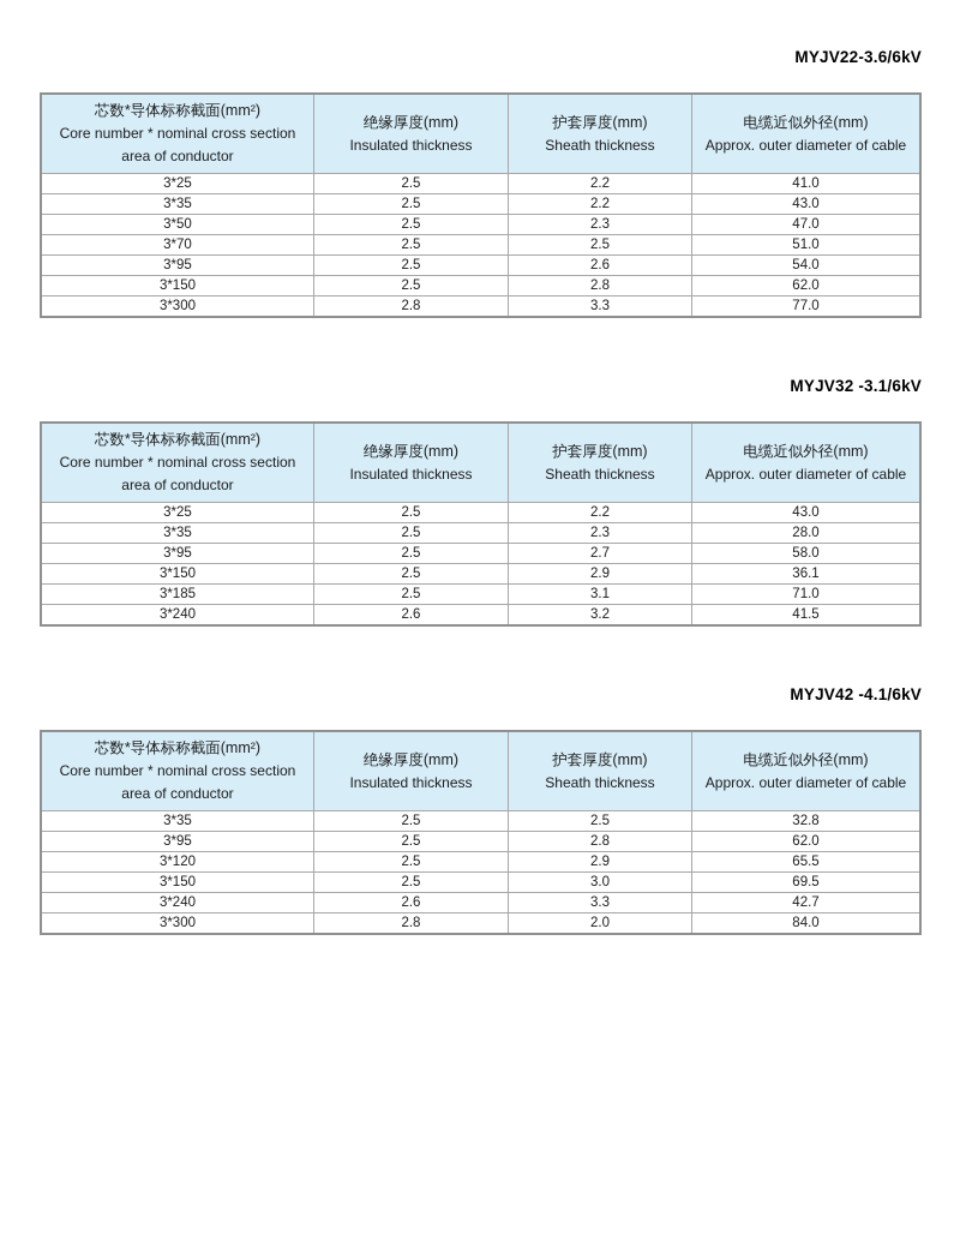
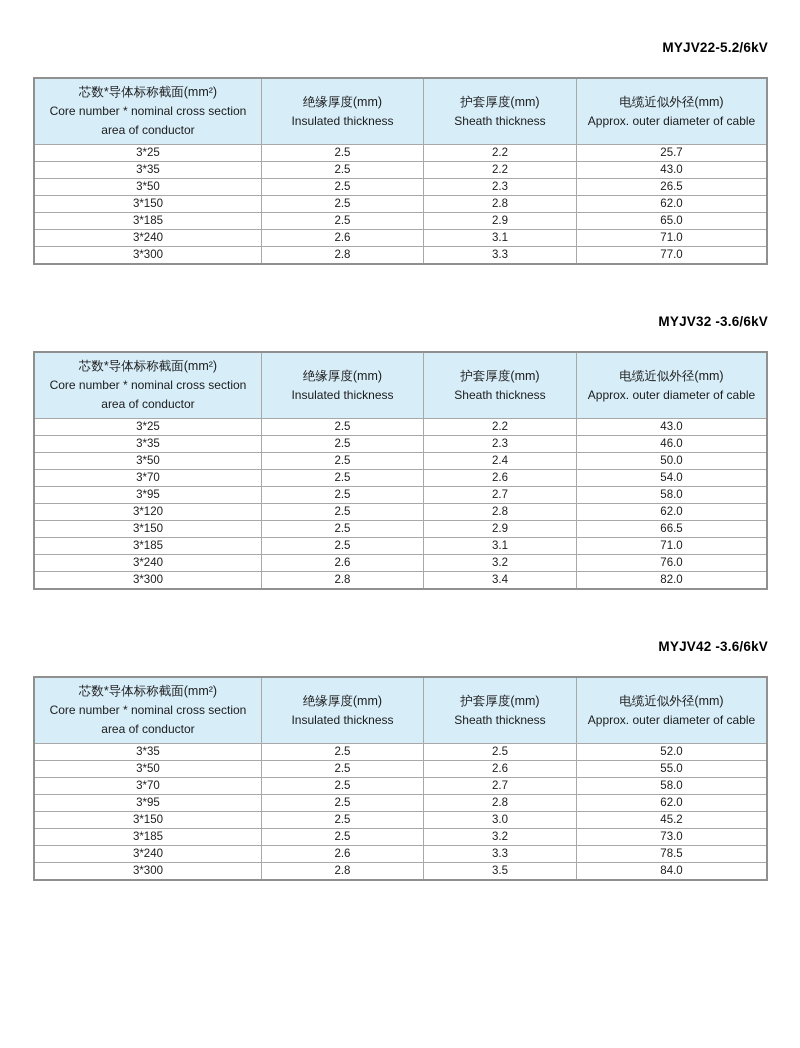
- MYJV22-3.6/6kV
+ MYJV22-5.2/6kV
  芯数*导体标称截面(mm²) Core number * nominal cross section area of conductor	绝缘厚度(mm) Insulated thickness	护套厚度(mm) Sheath thickness	电缆近似外径(mm) Approx. outer diameter of cable
- 3*25	2.5	2.2	41.0
+ 3*25	2.5	2.2	25.7
  3*35	2.5	2.2	43.0
- 3*50	2.5	2.3	47.0
+ 3*50	2.5	2.3	26.5
- 3*70	2.5	2.5	51.0
- 3*95	2.5	2.6	54.0
  3*150	2.5	2.8	62.0
+ 3*185	2.5	2.9	65.0
+ 3*240	2.6	3.1	71.0
  3*300	2.8	3.3	77.0
- MYJV32 -3.1/6kV
+ MYJV32 -3.6/6kV
  芯数*导体标称截面(mm²) Core number * nominal cross section area of conductor	绝缘厚度(mm) Insulated thickness	护套厚度(mm) Sheath thickness	电缆近似外径(mm) Approx. outer diameter of cable
  3*25	2.5	2.2	43.0
- 3*35	2.5	2.3	28.0
+ 3*35	2.5	2.3	46.0
+ 3*50	2.5	2.4	50.0
+ 3*70	2.5	2.6	54.0
  3*95	2.5	2.7	58.0
+ 3*120	2.5	2.8	62.0
- 3*150	2.5	2.9	36.1
+ 3*150	2.5	2.9	66.5
  3*185	2.5	3.1	71.0
- 3*240	2.6	3.2	41.5
+ 3*240	2.6	3.2	76.0
+ 3*300	2.8	3.4	82.0
- MYJV42 -4.1/6kV
+ MYJV42 -3.6/6kV
  芯数*导体标称截面(mm²) Core number * nominal cross section area of conductor	绝缘厚度(mm) Insulated thickness	护套厚度(mm) Sheath thickness	电缆近似外径(mm) Approx. outer diameter of cable
- 3*35	2.5	2.5	32.8
+ 3*35	2.5	2.5	52.0
+ 3*50	2.5	2.6	55.0
+ 3*70	2.5	2.7	58.0
  3*95	2.5	2.8	62.0
- 3*120	2.5	2.9	65.5
- 3*150	2.5	3.0	69.5
+ 3*150	2.5	3.0	45.2
+ 3*185	2.5	3.2	73.0
- 3*240	2.6	3.3	42.7
+ 3*240	2.6	3.3	78.5
- 3*300	2.8	2.0	84.0
+ 3*300	2.8	3.5	84.0
